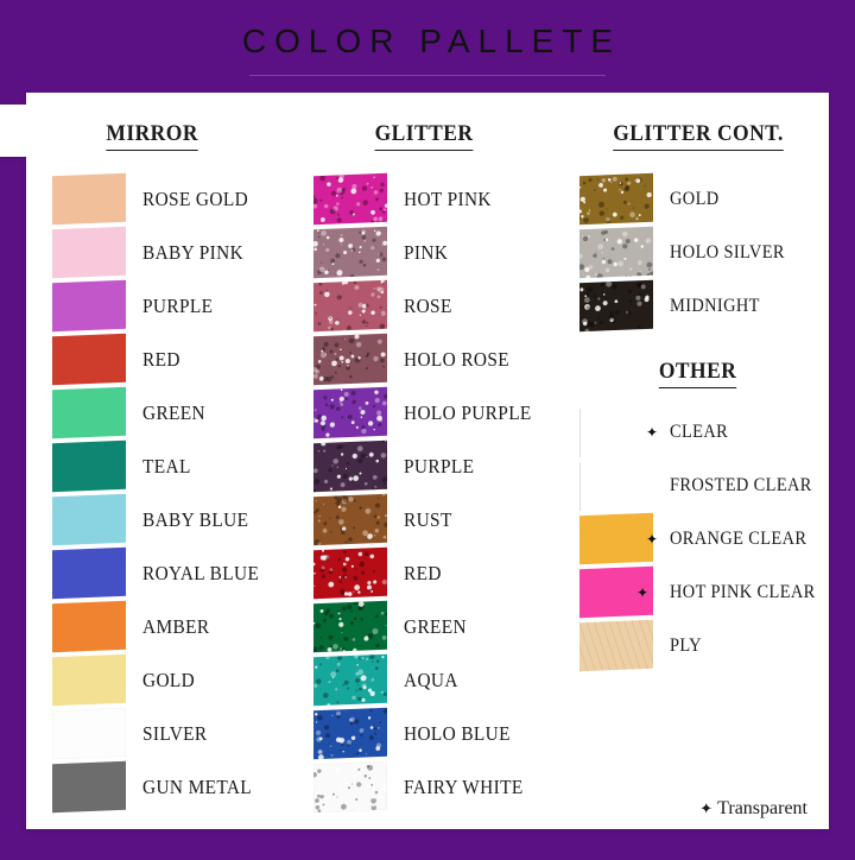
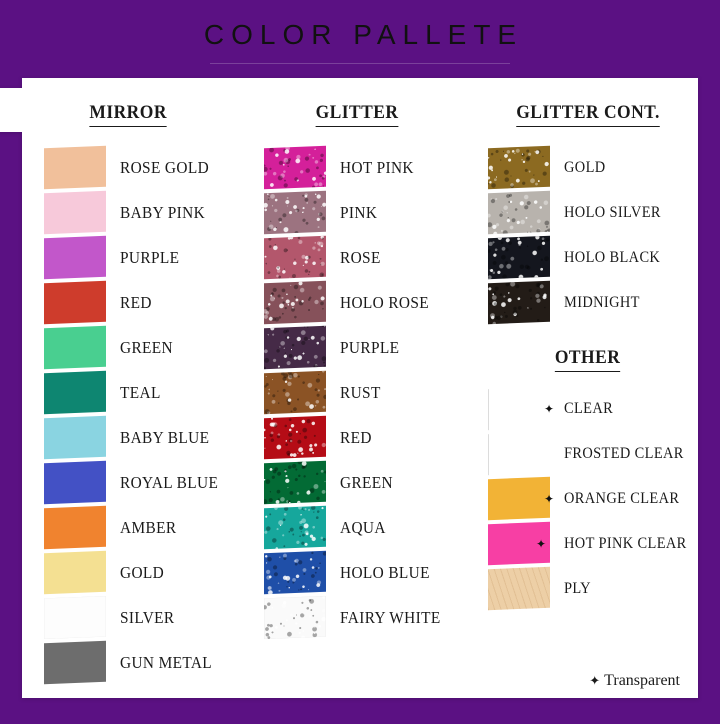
  COLOR PALLETE
  MIRROR
  ROSE GOLD
  BABY PINK
  PURPLE
  RED
  GREEN
  TEAL
  BABY BLUE
  ROYAL BLUE
  AMBER
  GOLD
  SILVER
  GUN METAL
  GLITTER
  HOT PINK
  PINK
  ROSE
  HOLO ROSE
- HOLO PURPLE
  PURPLE
  RUST
  RED
  GREEN
  AQUA
  HOLO BLUE
  FAIRY WHITE
  GLITTER CONT.
  GOLD
  HOLO SILVER
+ HOLO BLACK
  MIDNIGHT
  OTHER
  ✦
  CLEAR
  FROSTED CLEAR
  ✦
  ORANGE CLEAR
  ✦
  HOT PINK CLEAR
  PLY
  ✦ Transparent
